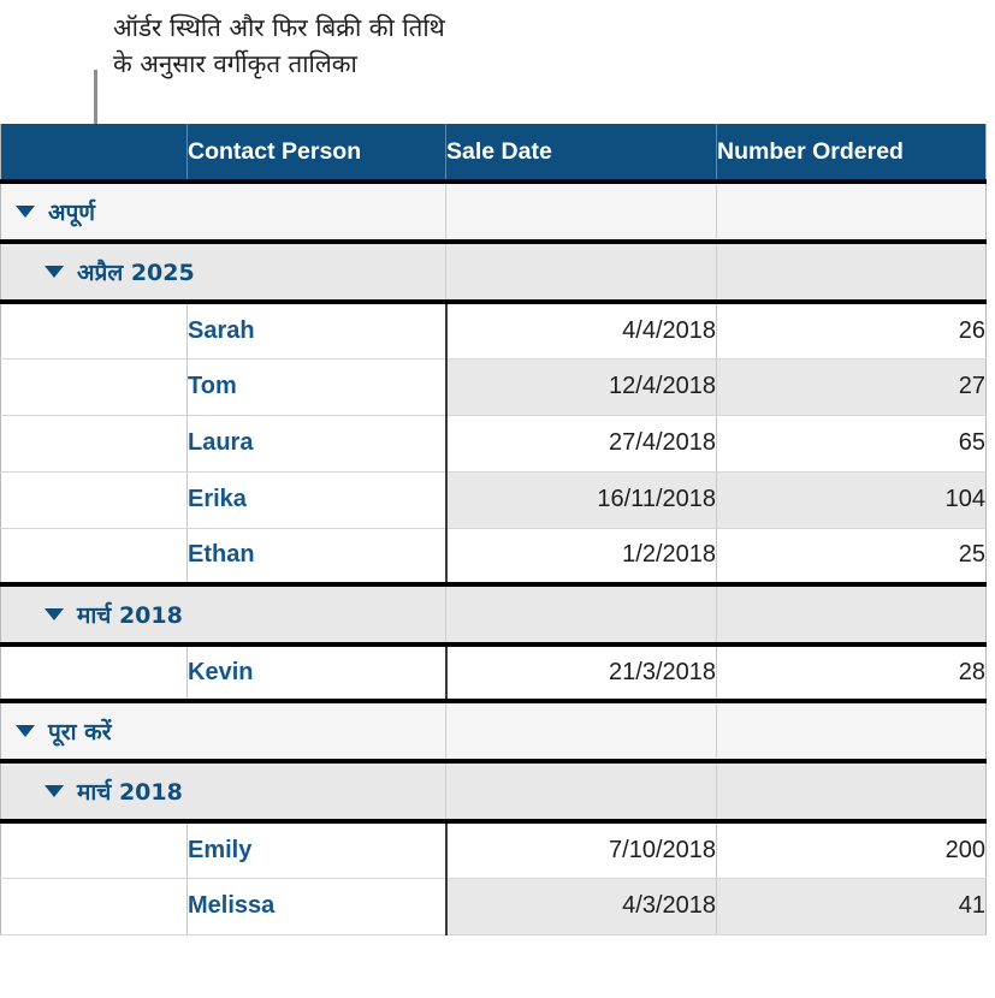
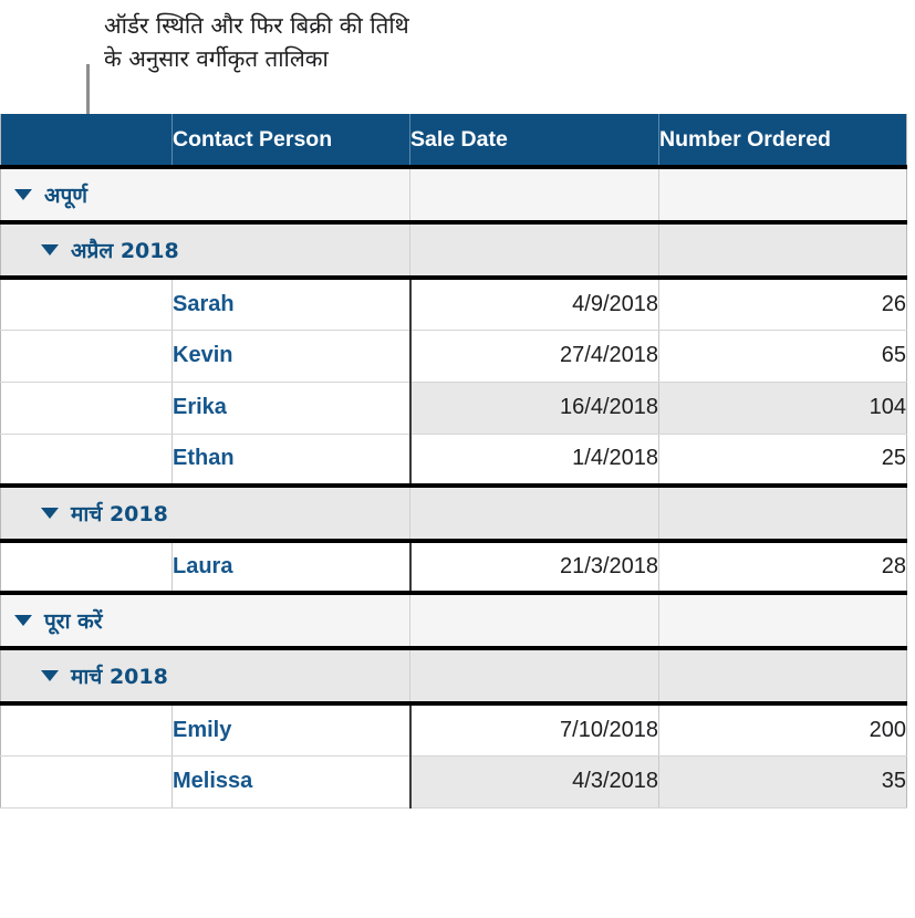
  ऑर्डर स्थिति और फिर बिक्री की तिथि
  के अनुसार वर्गीकृत तालिका
  	Contact Person	Sale Date	Number Ordered
  अपूर्ण
- अप्रैल 2025
+ अप्रैल 2018
- 	Sarah	4/4/2018	26
+ 	Sarah	4/9/2018	26
- 	Tom	12/4/2018	27
- 	Laura	27/4/2018	65
+ 	Kevin	27/4/2018	65
- 	Erika	16/11/2018	104
+ 	Erika	16/4/2018	104
- 	Ethan	1/2/2018	25
+ 	Ethan	1/4/2018	25
  मार्च 2018
- 	Kevin	21/3/2018	28
+ 	Laura	21/3/2018	28
  पूरा करें
  मार्च 2018
  	Emily	7/10/2018	200
- 	Melissa	4/3/2018	41
+ 	Melissa	4/3/2018	35
